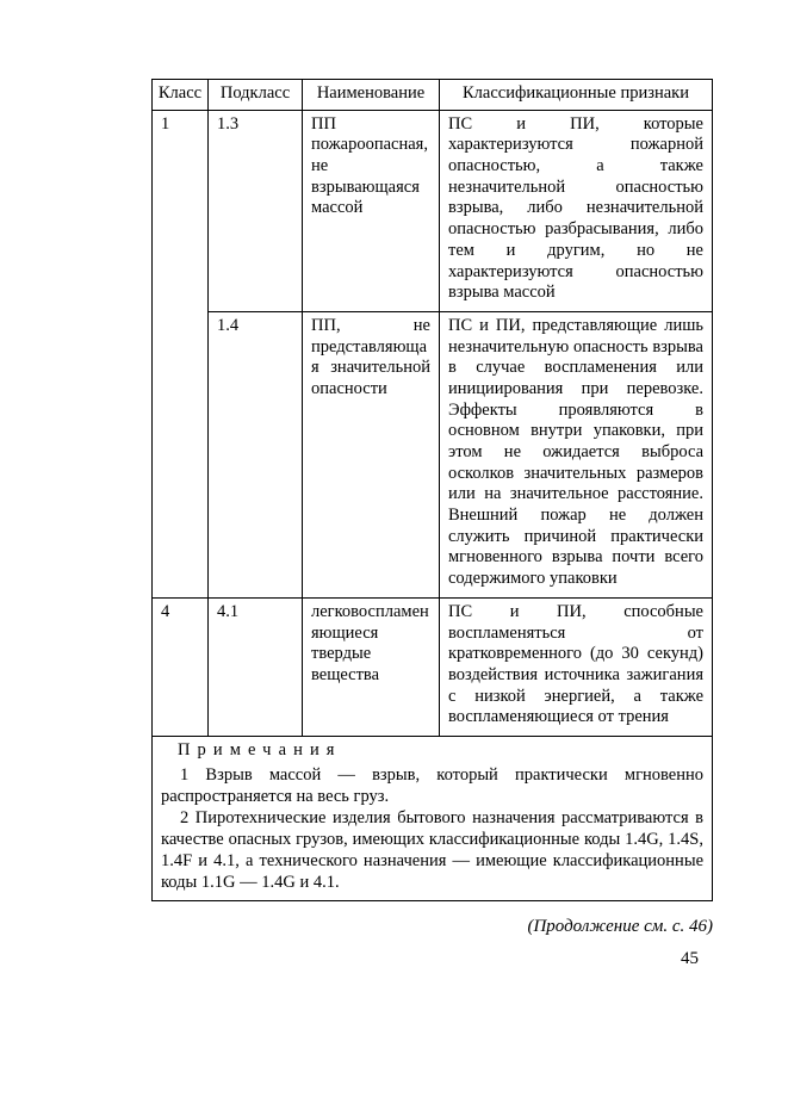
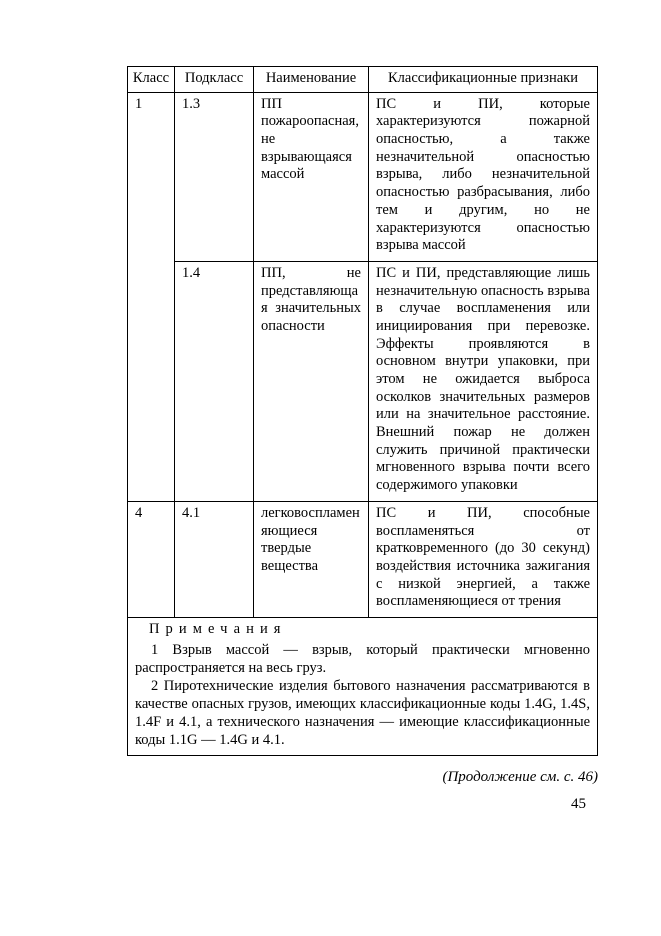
  Класс	Подкласс	Наименование	Классификационные признаки
  1	1.3	ПП пожароопасная, не взрывающаяся массой	ПС и ПИ, которые характеризуются пожарной опасностью, а также незначительной опасностью взрыва, либо незначительной опасностью разбрасывания, либо тем и другим, но не характеризуются опасностью взрыва массой
- 1.4	ПП, не представляющая значительной опасности	ПС и ПИ, представляющие лишь незначительную опасность взрыва в случае воспламенения или инициирования при перевозке. Эффекты проявляются в основном внутри упаковки, при этом не ожидается выброса осколков значительных размеров или на значительное расстояние. Внешний пожар не должен служить причиной практически мгновенного взрыва почти всего содержимого упаковки
+ 1.4	ПП, не представляющая значительных опасности	ПС и ПИ, представляющие лишь незначительную опасность взрыва в случае воспламенения или инициирования при перевозке. Эффекты проявляются в основном внутри упаковки, при этом не ожидается выброса осколков значительных размеров или на значительное расстояние. Внешний пожар не должен служить причиной практически мгновенного взрыва почти всего содержимого упаковки
  4	4.1	легковоспламеняющиеся твердые вещества	ПС и ПИ, способные воспламеняться от кратковременного (до 30 секунд) воздействия источника зажигания с низкой энергией, а также воспламеняющиеся от трения
  Примечания 1 Взрыв массой — взрыв, который практически мгновенно распространяется на весь груз. 2 Пиротехнические изделия бытового назначения рассматриваются в качестве опасных грузов, имеющих классификационные коды 1.4G, 1.4S, 1.4F и 4.1, а технического назначения — имеющие классификационные коды 1.1G — 1.4G и 4.1.
  (Продолжение см. с. 46)
  45
